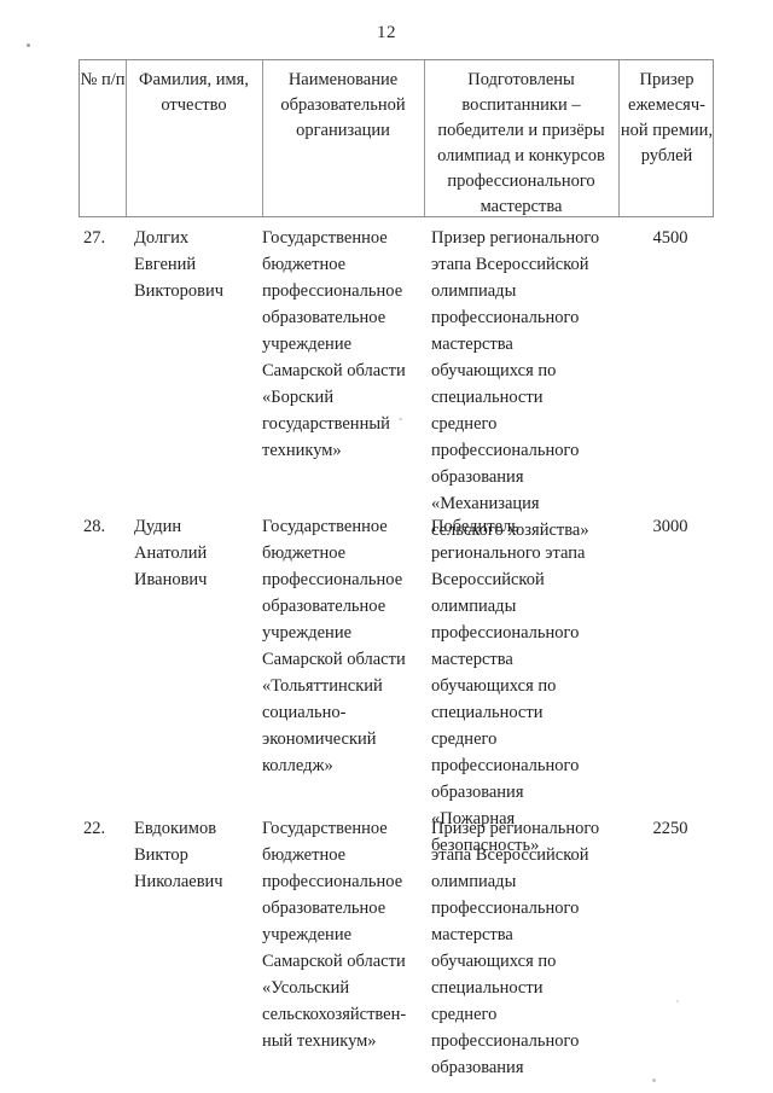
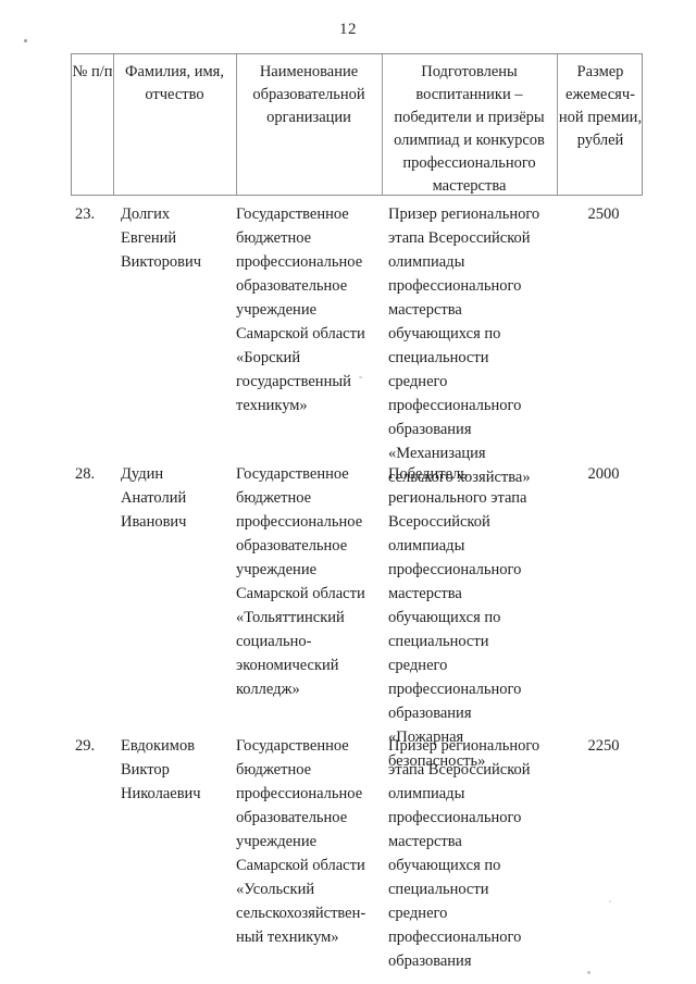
  12
  № п/п
  Фамилия, имя, отчество
  Наименование образовательной организации
  Подготовлены воспитанники – победители и призёры олимпиад и конкурсов профессионального мастерства
- Призер ежемесяч- ной премии, рублей
+ Размер ежемесяч- ной премии, рублей
- 27.
+ 23.
  Долгих
  Евгений
  Викторович
  Государственное
  бюджетное
  профессиональное
  образовательное
  учреждение
  Самарской области
  «Борский
  государственный
  техникум»
  Призер регионального
  этапа Всероссийской
  олимпиады
  профессионального
  мастерства
  обучающихся по
  специальности
  среднего
  профессионального
  образования
  «Механизация
  сельского хозяйства»
- 4500
+ 2500
  28.
  Дудин
  Анатолий
  Иванович
  Государственное
  бюджетное
  профессиональное
  образовательное
  учреждение
  Самарской области
  «Тольяттинский
  социально-
  экономический
  колледж»
  Победитель
  регионального этапа
  Всероссийской
  олимпиады
  профессионального
  мастерства
  обучающихся по
  специальности
  среднего
  профессионального
  образования
  «Пожарная
  безопасность»
- 3000
+ 2000
- 22.
+ 29.
  Евдокимов
  Виктор
  Николаевич
  Государственное
  бюджетное
  профессиональное
  образовательное
  учреждение
  Самарской области
  «Усольский
  сельскохозяйствен-
  ный техникум»
  Призер регионального
  этапа Всероссийской
  олимпиады
  профессионального
  мастерства
  обучающихся по
  специальности
  среднего
  профессионального
  образования
  2250
